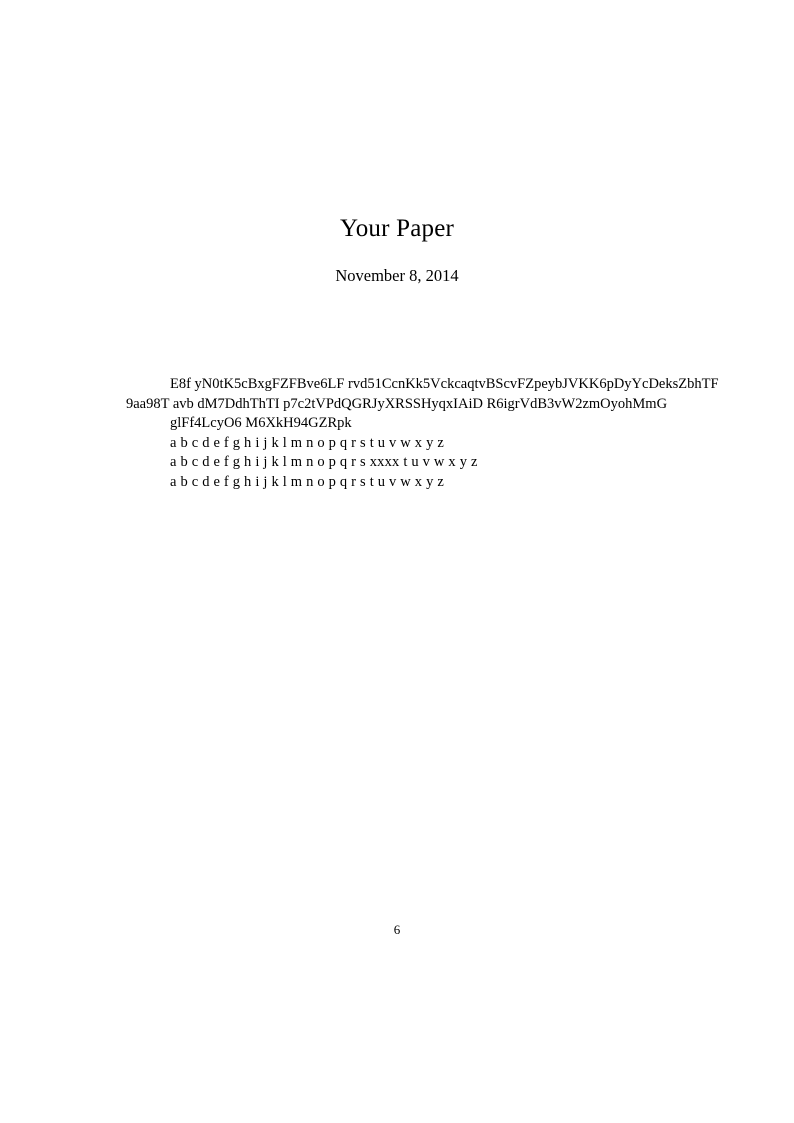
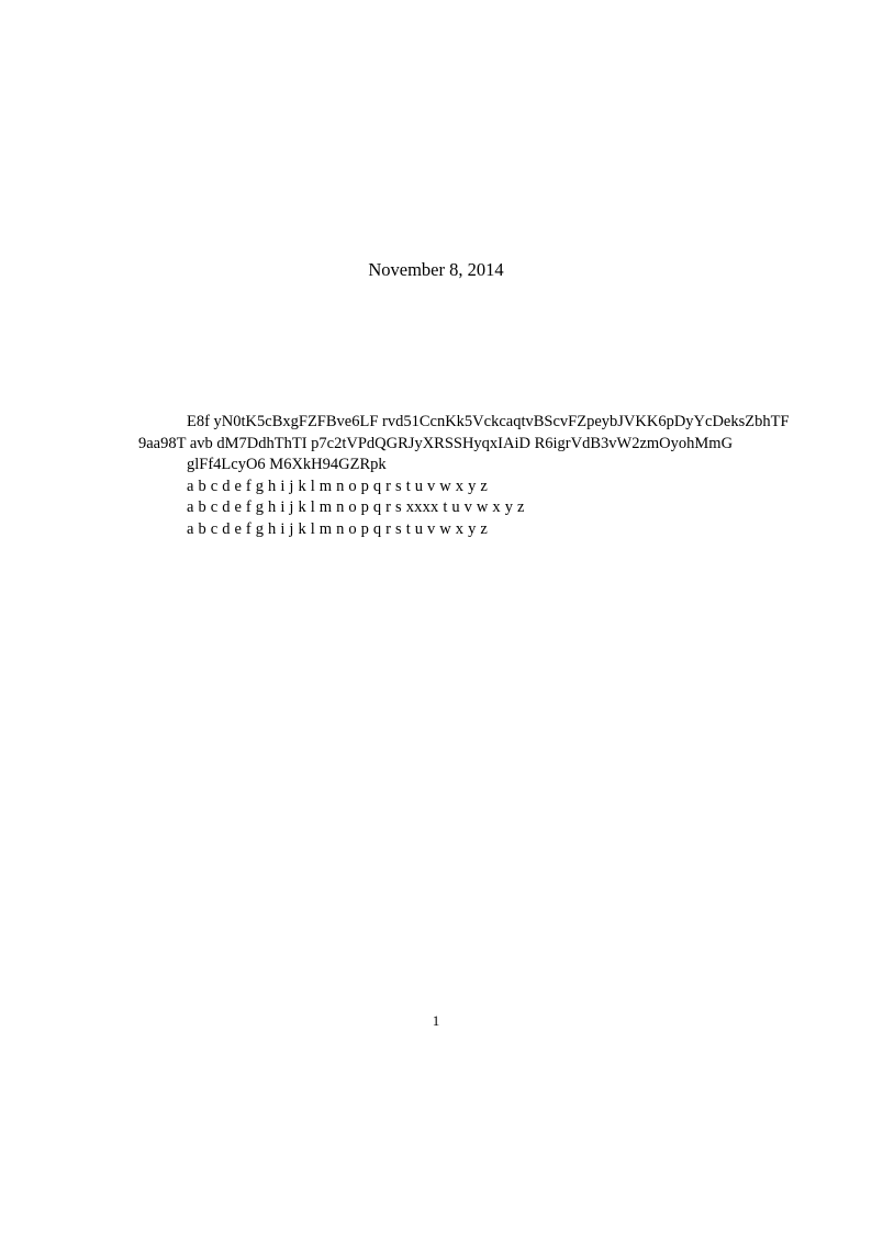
- Your Paper
  November 8, 2014
  E8f yN0tK5cBxgFZFBve6LF rvd51CcnKk5VckcaqtvBScvFZpeybJVKK6pDyYcDeksZbhTF
  9aa98T avb dM7DdhThTI p7c2tVPdQGRJyXRSSHyqxIAiD R6igrVdB3vW2zmOyohMmG
  glFf4LcyO6 M6XkH94GZRpk
  a b c d e f g h i j k l m n o p q r s t u v w x y z
  a b c d e f g h i j k l m n o p q r s xxxx t u v w x y z
  a b c d e f g h i j k l m n o p q r s t u v w x y z
- 6
+ 1
